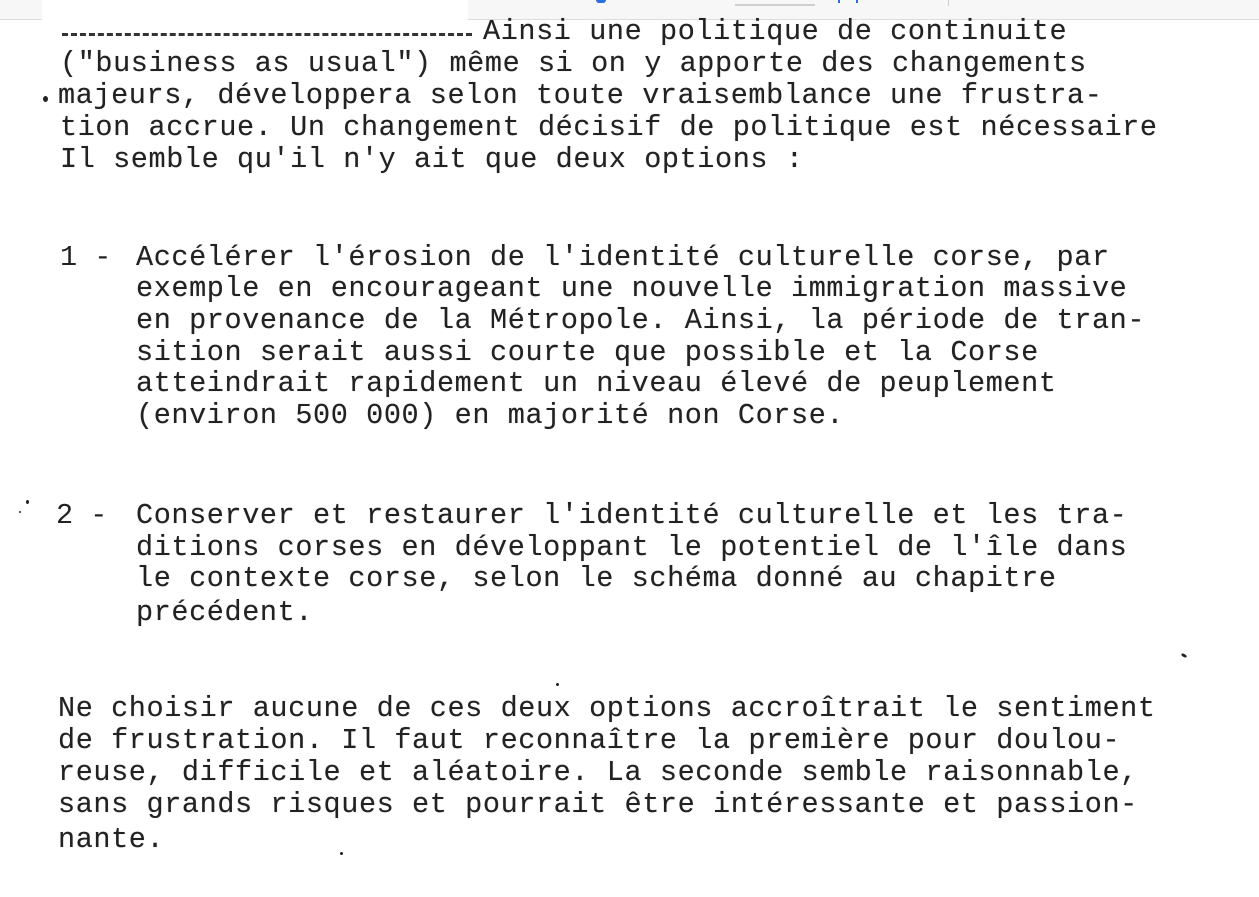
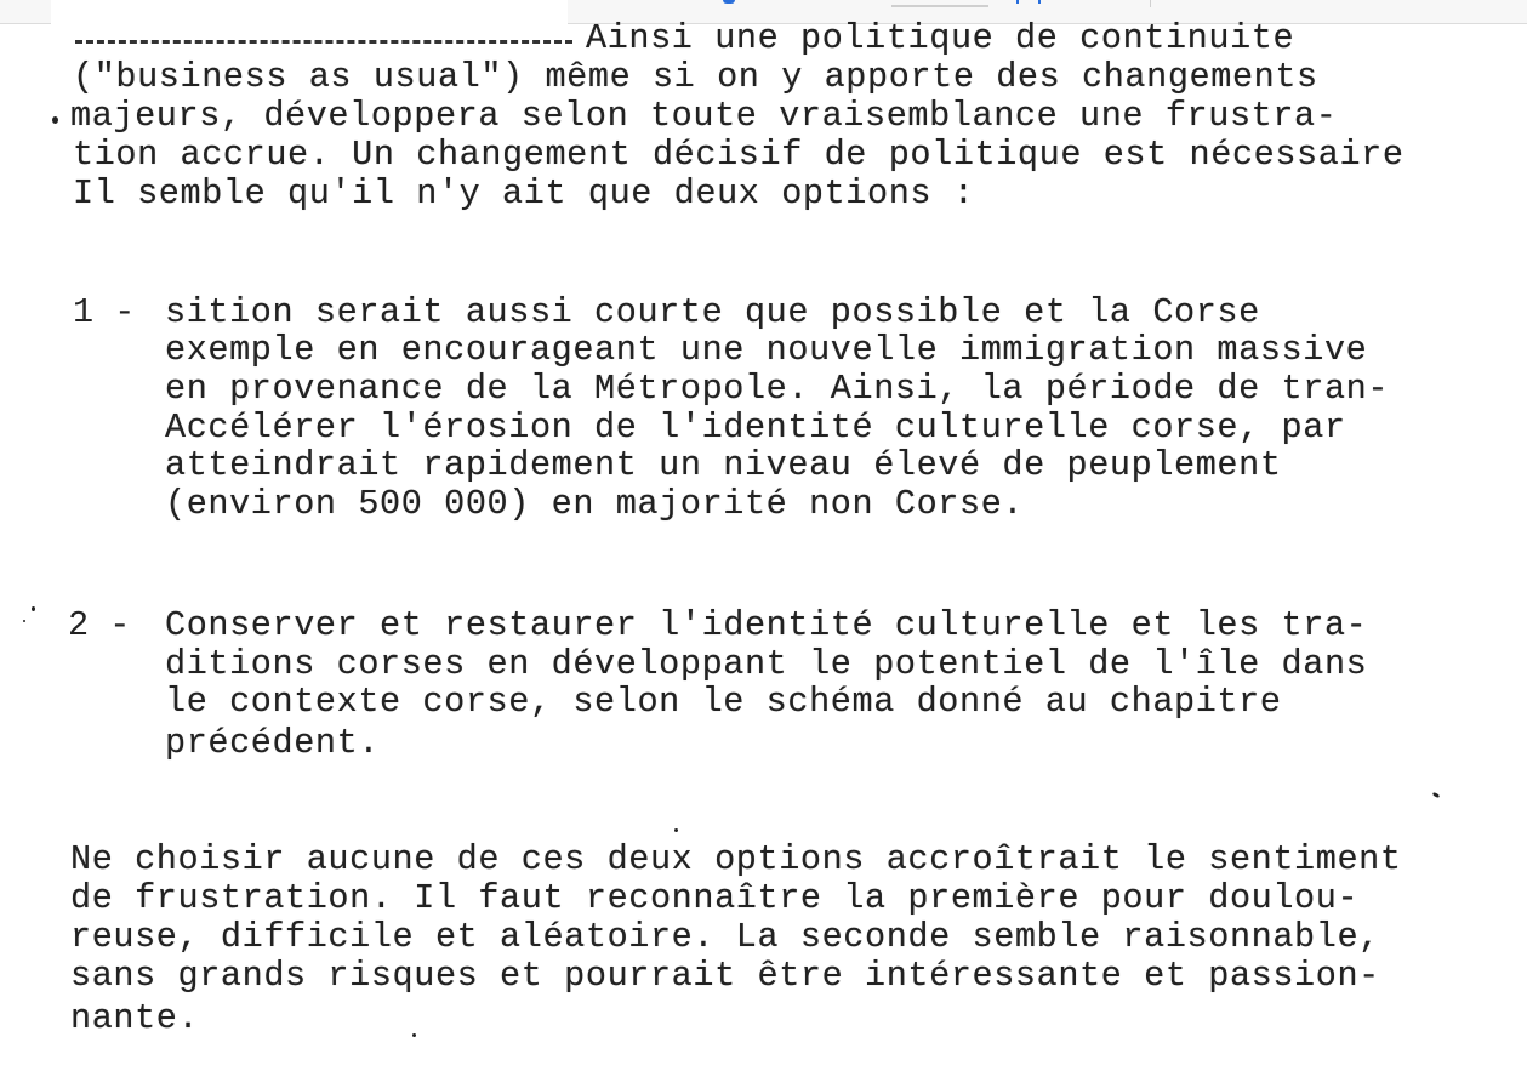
  Ainsi une politique de continuite
  ("business as usual") même si on y apporte des changements
  majeurs, développera selon toute vraisemblance une frustra-
  tion accrue. Un changement décisif de politique est nécessaire
  Il semble qu'il n'y ait que deux options :
  1 -
- Accélérer l'érosion de l'identité culturelle corse, par
+ sition serait aussi courte que possible et la Corse
  exemple en encourageant une nouvelle immigration massive
  en provenance de la Métropole. Ainsi, la période de tran-
- sition serait aussi courte que possible et la Corse
+ Accélérer l'érosion de l'identité culturelle corse, par
  atteindrait rapidement un niveau élevé de peuplement
  (environ 500 000) en majorité non Corse.
  2 -
  Conserver et restaurer l'identité culturelle et les tra-
  ditions corses en développant le potentiel de l'île dans
  le contexte corse, selon le schéma donné au chapitre
  précédent.
  Ne choisir aucune de ces deux options accroîtrait le sentiment
  de frustration. Il faut reconnaître la première pour doulou-
  reuse, difficile et aléatoire. La seconde semble raisonnable,
  sans grands risques et pourrait être intéressante et passion-
  nante.
